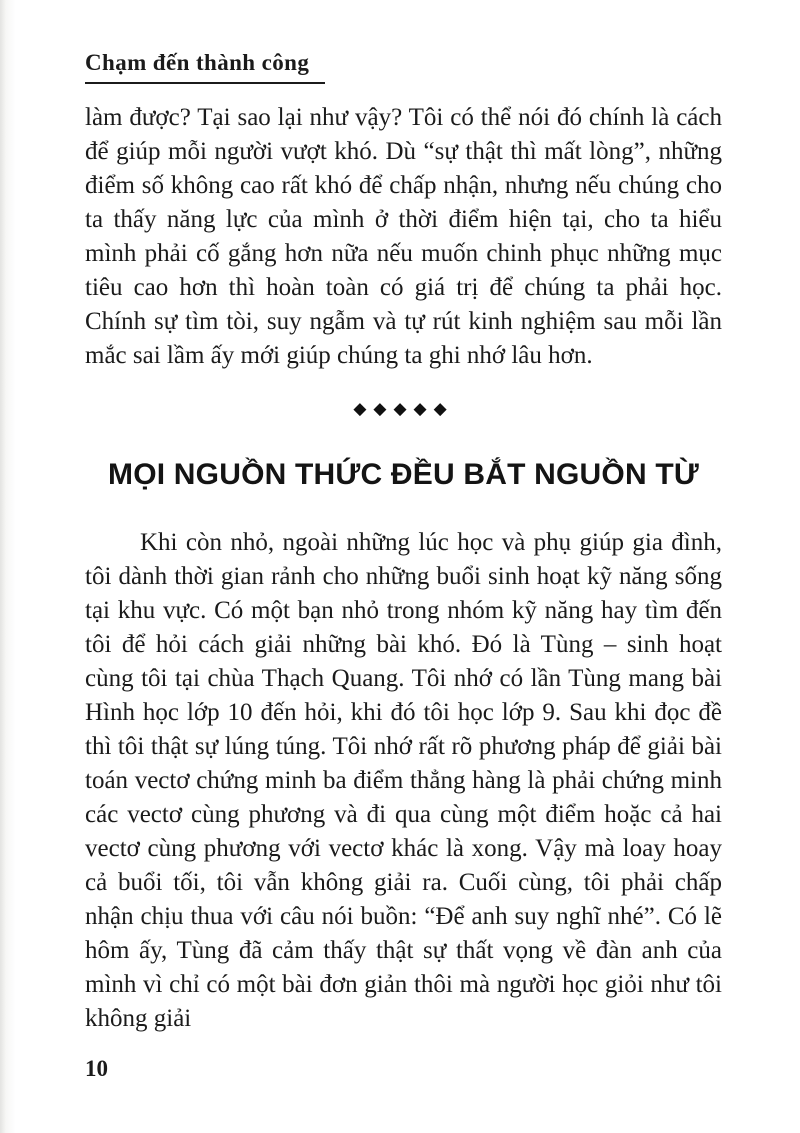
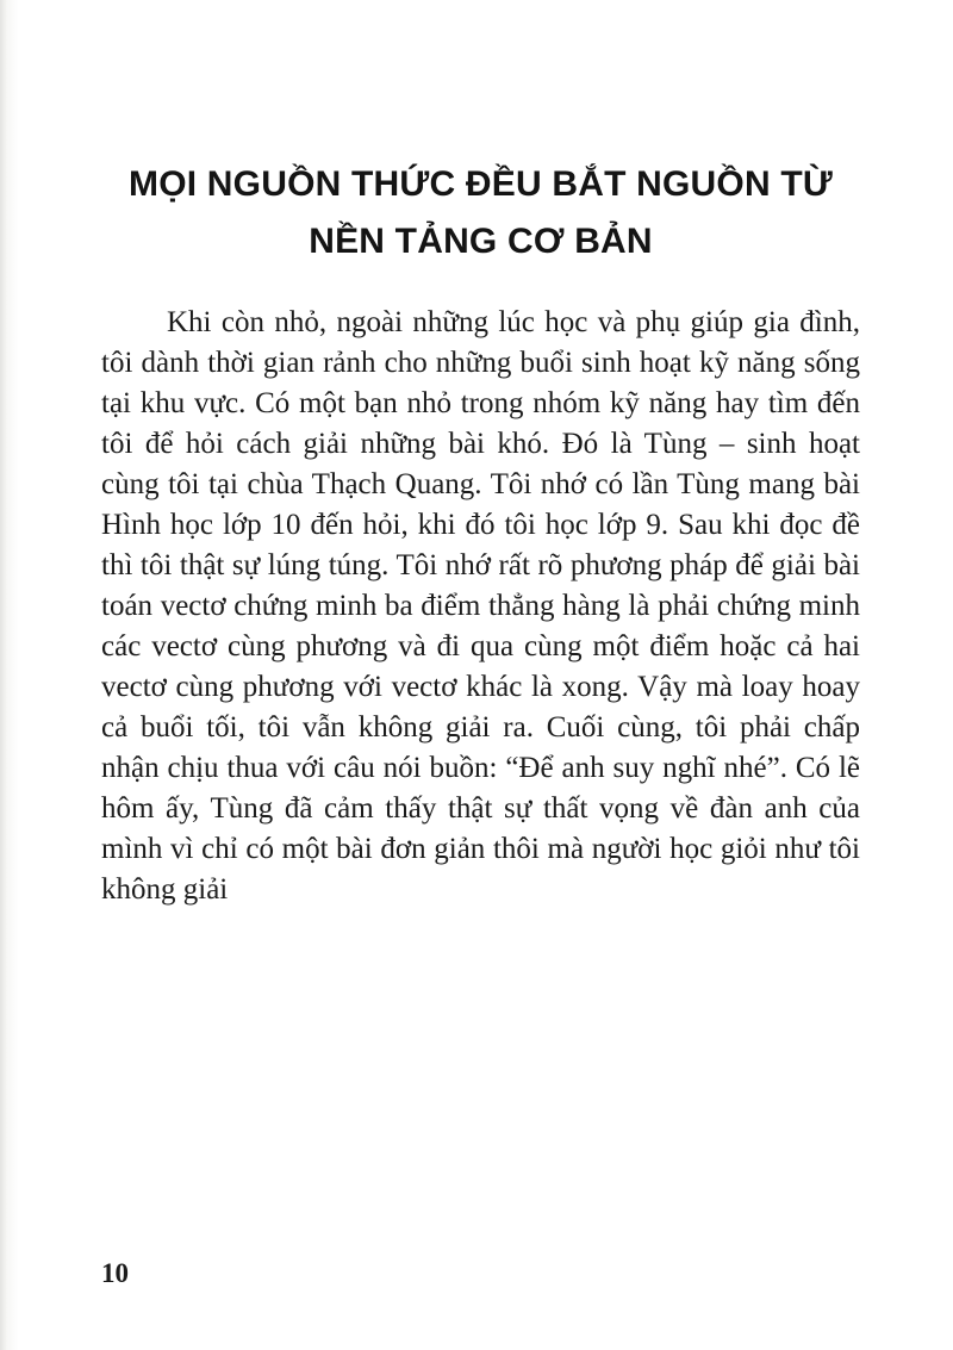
- Chạm đến thành công
- làm được? Tại sao lại như vậy? Tôi có thể nói đó chính là cách để giúp mỗi người vượt khó. Dù “sự thật thì mất lòng”, những điểm số không cao rất khó để chấp nhận, nhưng nếu chúng cho ta thấy năng lực của mình ở thời điểm hiện tại, cho ta hiểu mình phải cố gắng hơn nữa nếu muốn chinh phục những mục tiêu cao hơn thì hoàn toàn có giá trị để chúng ta phải học. Chính sự tìm tòi, suy ngẫm và tự rút kinh nghiệm sau mỗi lần mắc sai lầm ấy mới giúp chúng ta ghi nhớ lâu hơn.
- ◆◆◆◆◆
  MỌI NGUỒN THỨC ĐỀU BẮT NGUỒN TỪ
+ NỀN TẢNG CƠ BẢN
  Khi còn nhỏ, ngoài những lúc học và phụ giúp gia đình, tôi dành thời gian rảnh cho những buổi sinh hoạt kỹ năng sống tại khu vực. Có một bạn nhỏ trong nhóm kỹ năng hay tìm đến tôi để hỏi cách giải những bài khó. Đó là Tùng – sinh hoạt cùng tôi tại chùa Thạch Quang. Tôi nhớ có lần Tùng mang bài Hình học lớp 10 đến hỏi, khi đó tôi học lớp 9. Sau khi đọc đề thì tôi thật sự lúng túng. Tôi nhớ rất rõ phương pháp để giải bài toán vectơ chứng minh ba điểm thẳng hàng là phải chứng minh các vectơ cùng phương và đi qua cùng một điểm hoặc cả hai vectơ cùng phương với vectơ khác là xong. Vậy mà loay hoay cả buổi tối, tôi vẫn không giải ra. Cuối cùng, tôi phải chấp nhận chịu thua với câu nói buồn: “Để anh suy nghĩ nhé”. Có lẽ hôm ấy, Tùng đã cảm thấy thật sự thất vọng về đàn anh của mình vì chỉ có một bài đơn giản thôi mà người học giỏi như tôi không giải
  10
